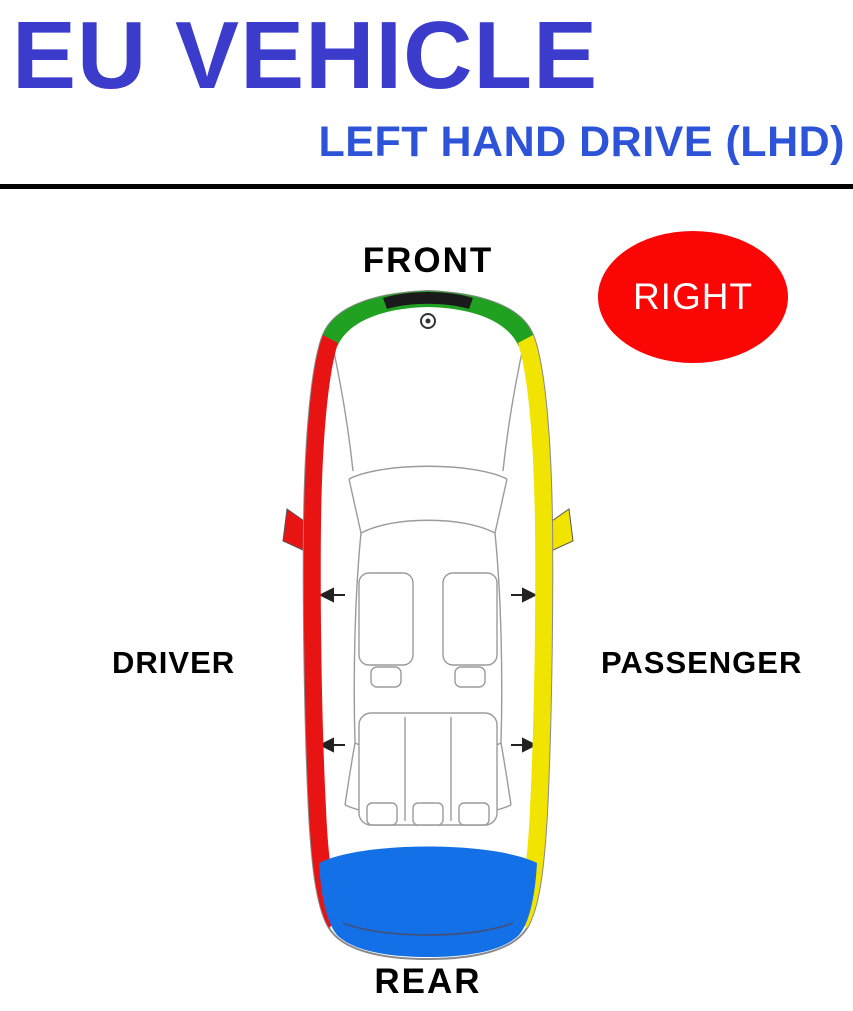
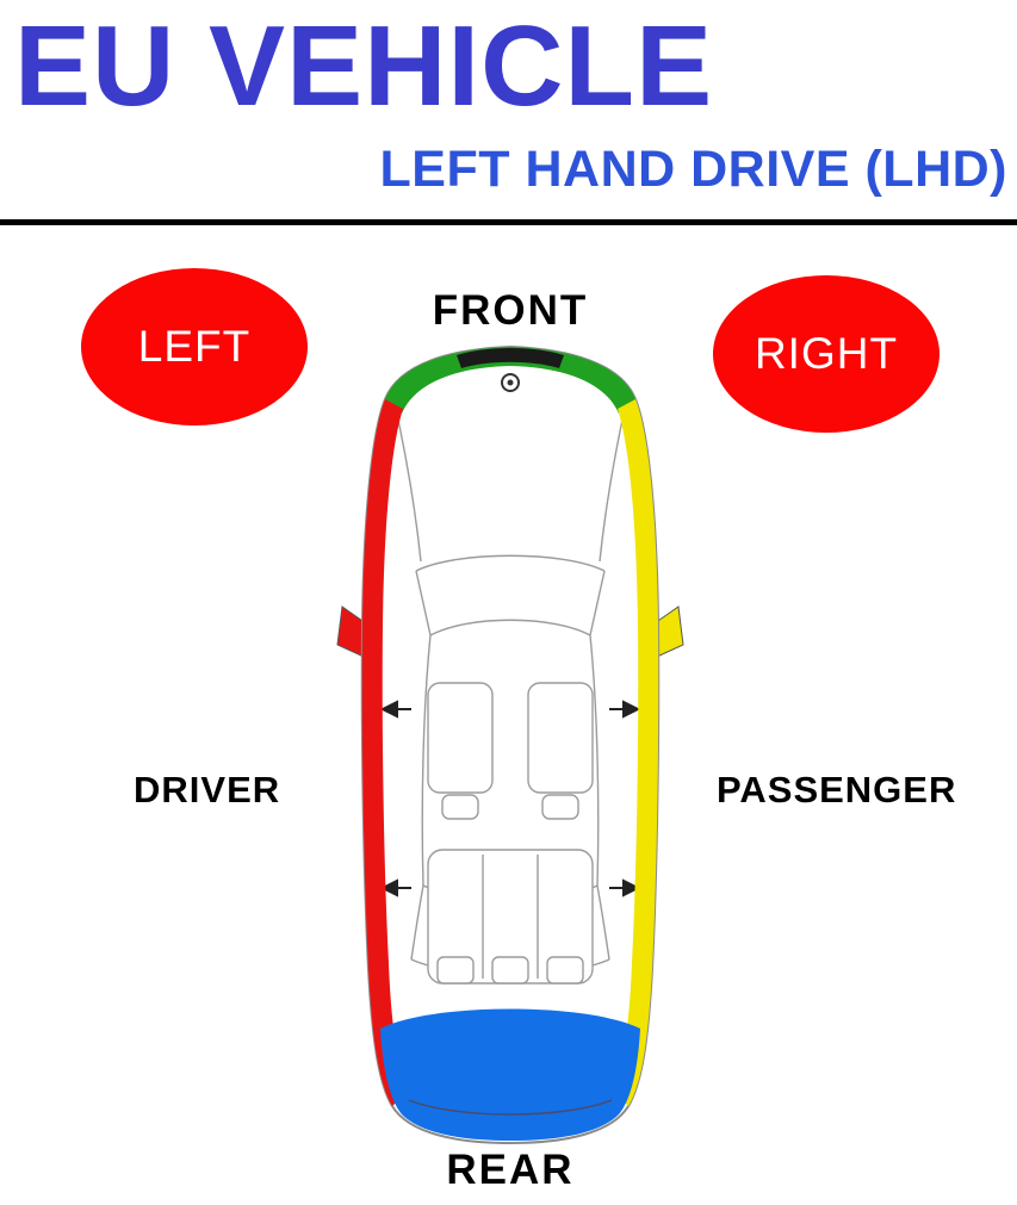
  EU VEHICLE
  LEFT HAND DRIVE (LHD)
  FRONT
+ LEFT
  RIGHT
  DRIVER
  PASSENGER
  REAR
